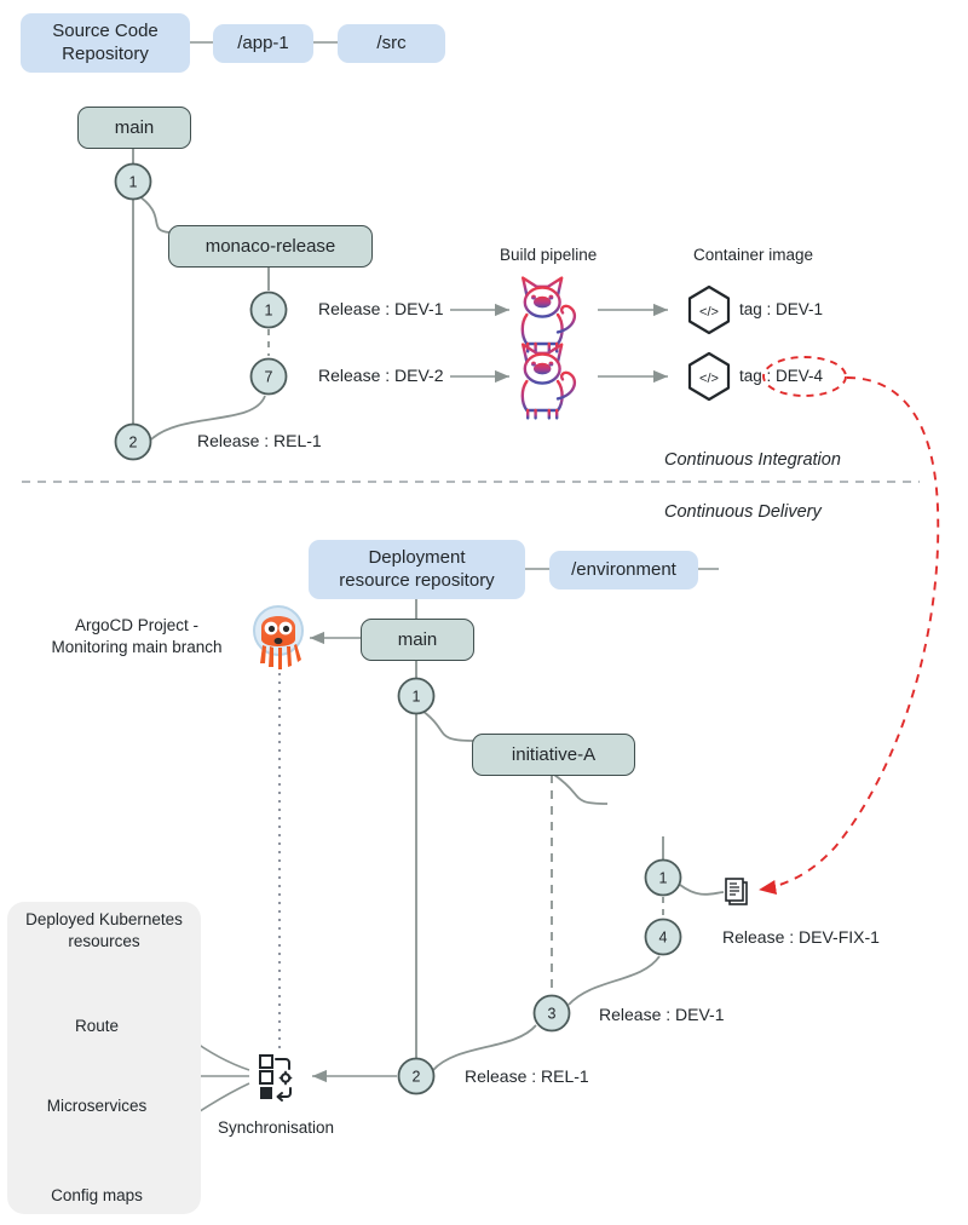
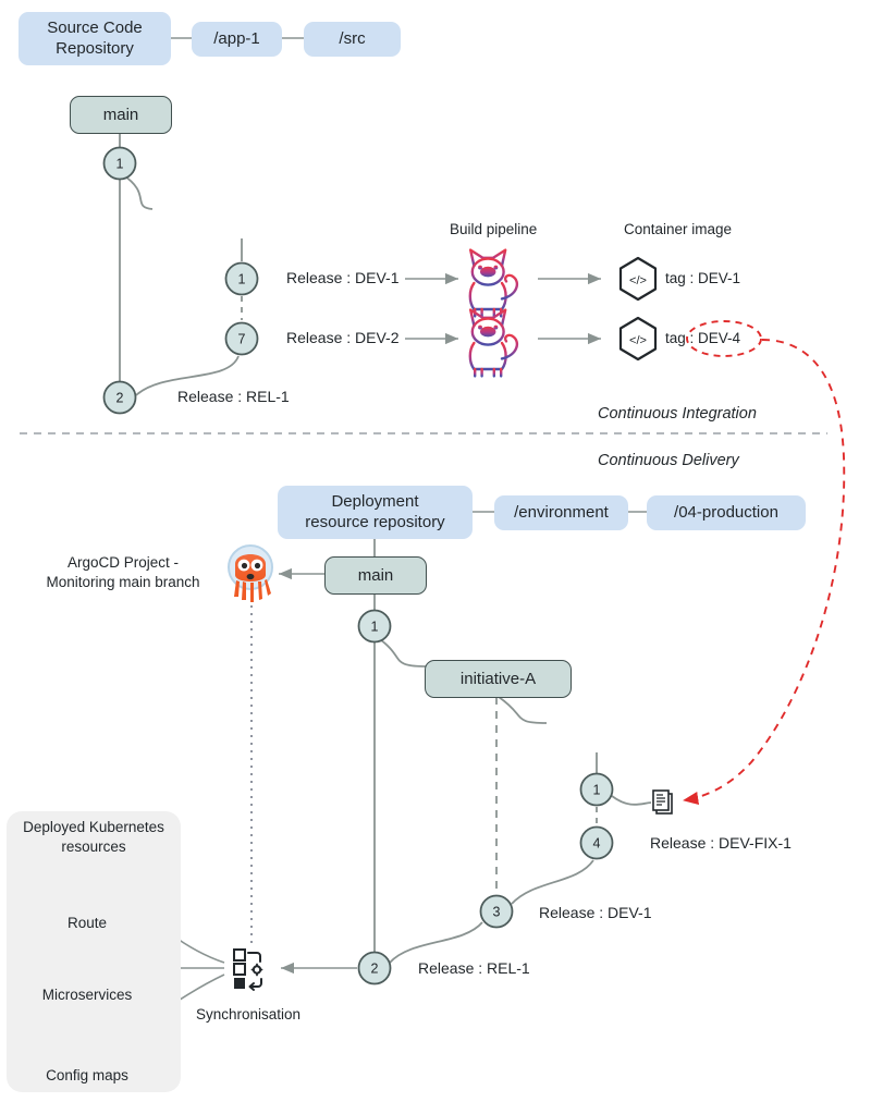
  1
  2
  1
  7
  </>
  </>
  1
  2
  3
  1
  4
  Source Code
  Repository
  /app-1
  /src
  main
- monaco-release
  Release : DEV-1
  Release : DEV-2
  Release : REL-1
  Build pipeline
  Container image
  tag : DEV-1
  tag : DEV-4
  Continuous Integration
  Continuous Delivery
  Deployment
  resource repository
  /environment
+ /04-production
  ArgoCD Project -
  Monitoring main branch
  main
  initiative-A
  Release : DEV-FIX-1
  Release : DEV-1
  Release : REL-1
  Deployed Kubernetes
  resources
  Route
  Microservices
  Config maps
  Synchronisation
